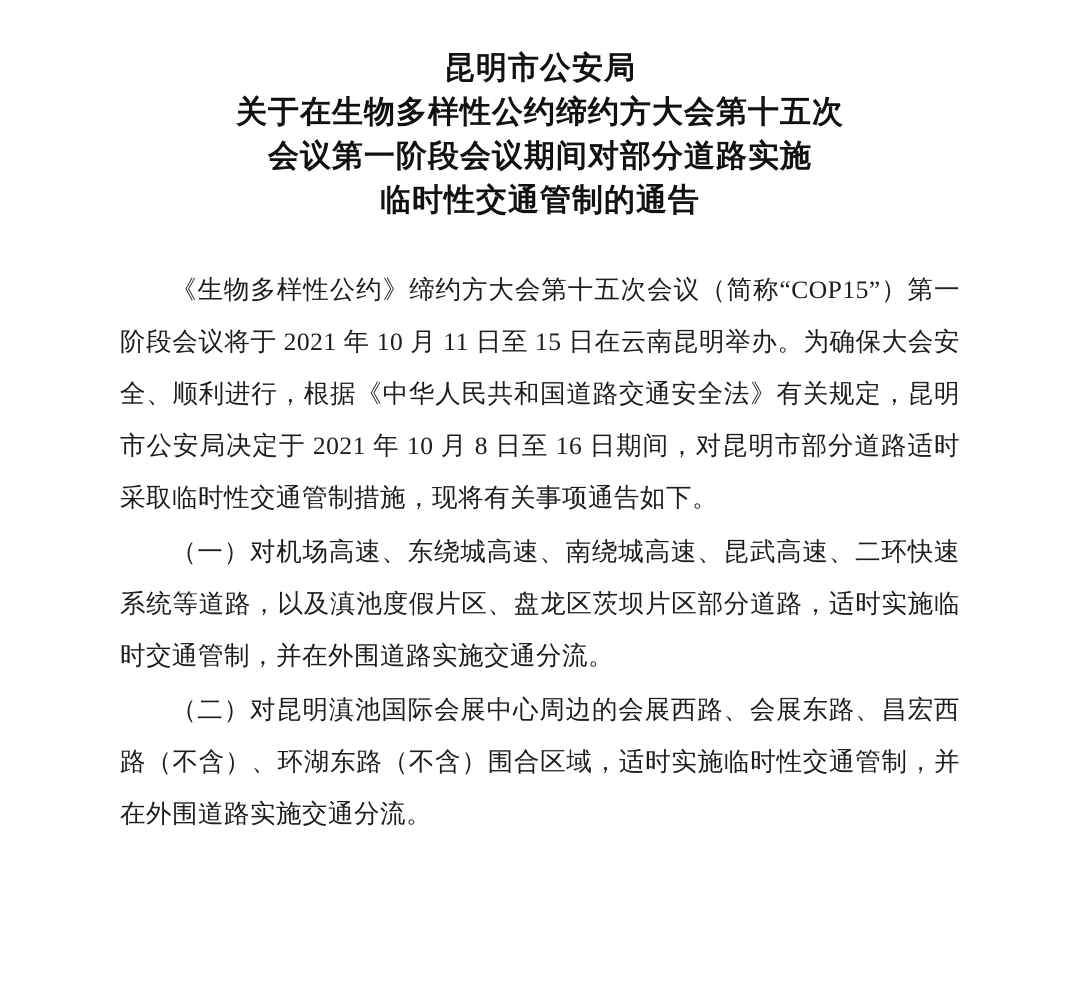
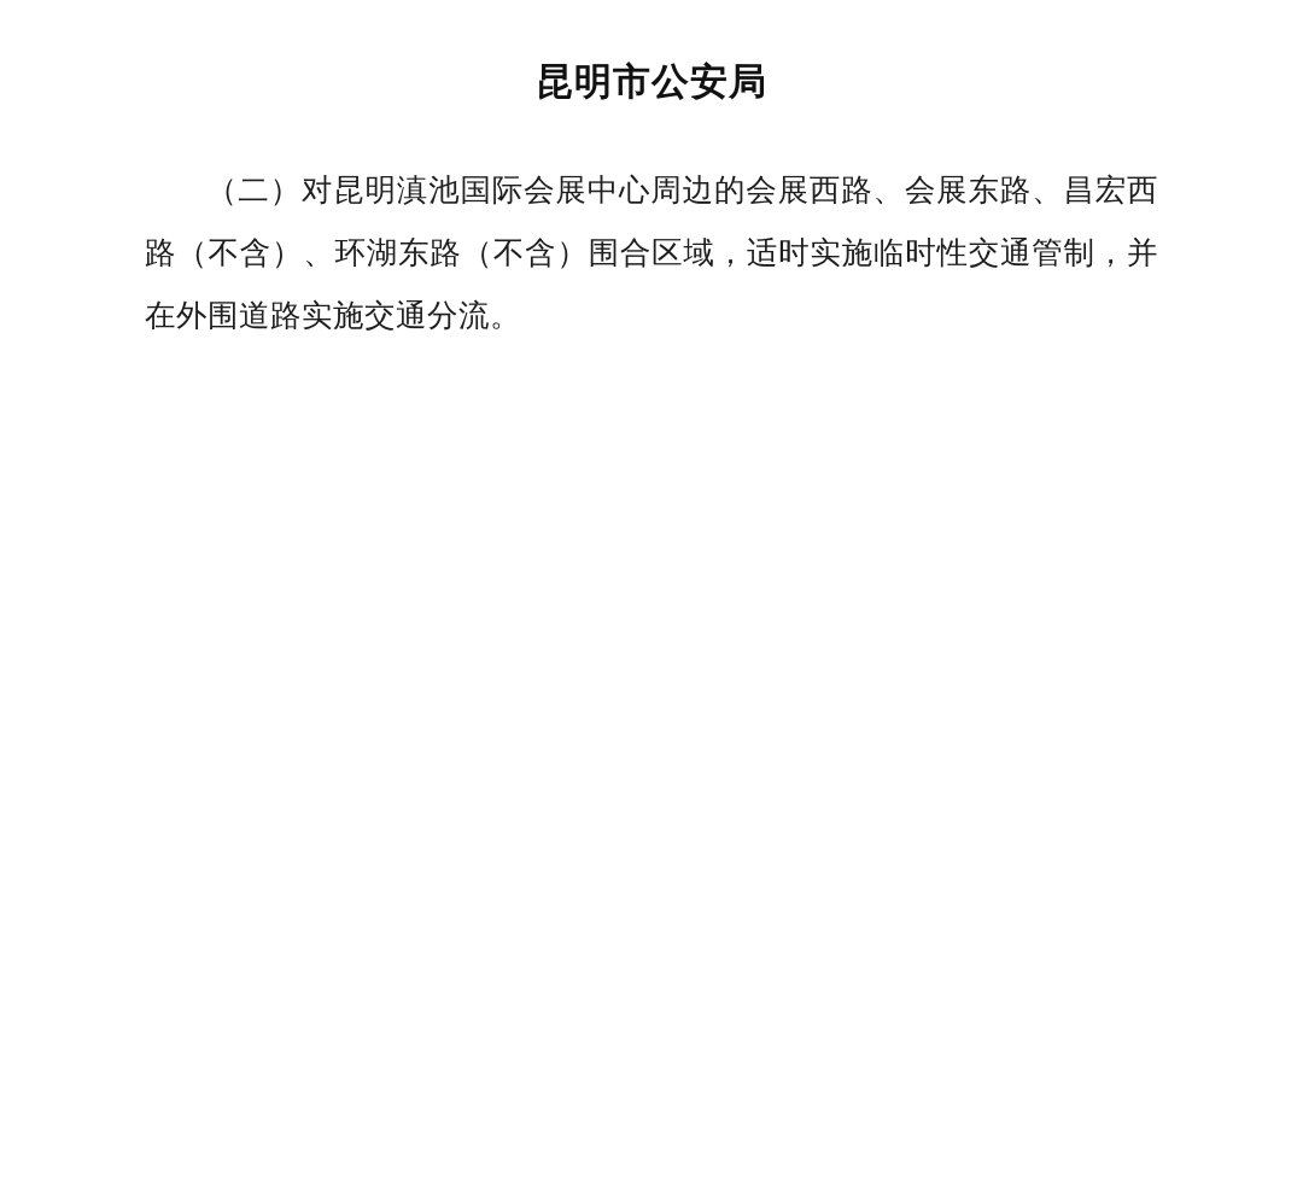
  昆明市公安局
- 关于在生物多样性公约缔约方大会第十五次
- 会议第一阶段会议期间对部分道路实施
- 临时性交通管制的通告
- 《生物多样性公约》缔约方大会第十五次会议（简称“COP15”）第一阶段会议将于 2021 年 10 月 11 日至 15 日在云南昆明举办。为确保大会安全、顺利进行，根据《中华人民共和国道路交通安全法》有关规定，昆明市公安局决定于 2021 年 10 月 8 日至 16 日期间，对昆明市部分道路适时采取临时性交通管制措施，现将有关事项通告如下。
- （一）对机场高速、东绕城高速、南绕城高速、昆武高速、二环快速系统等道路，以及滇池度假片区、盘龙区茨坝片区部分道路，适时实施临时交通管制，并在外围道路实施交通分流。
  （二）对昆明滇池国际会展中心周边的会展西路、会展东路、昌宏西路（不含）、环湖东路（不含）围合区域，适时实施临时性交通管制，并在外围道路实施交通分流。
